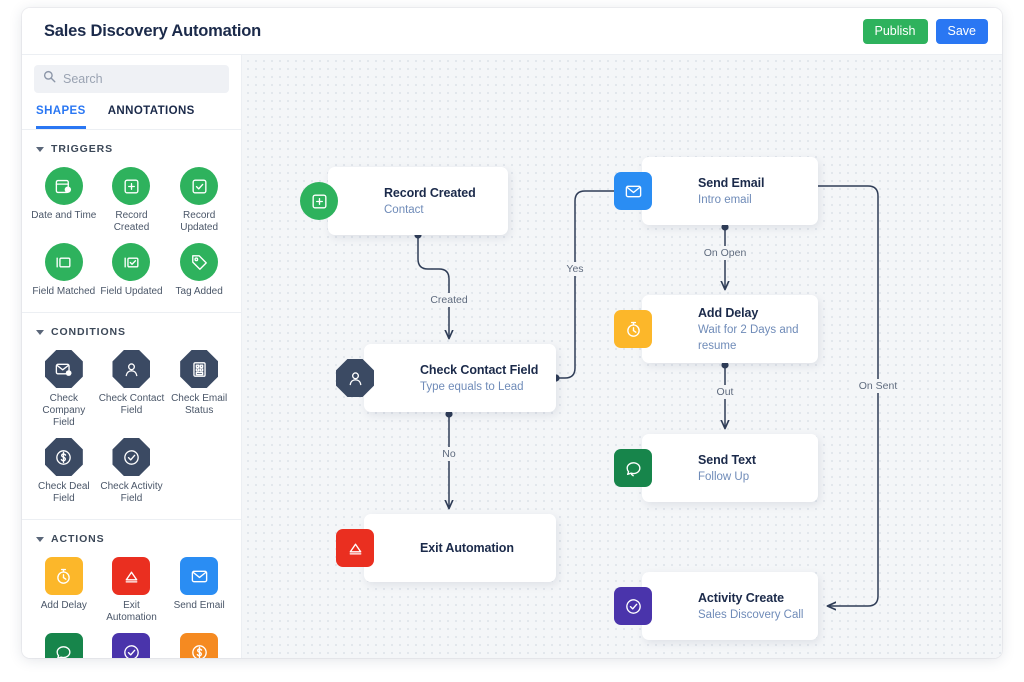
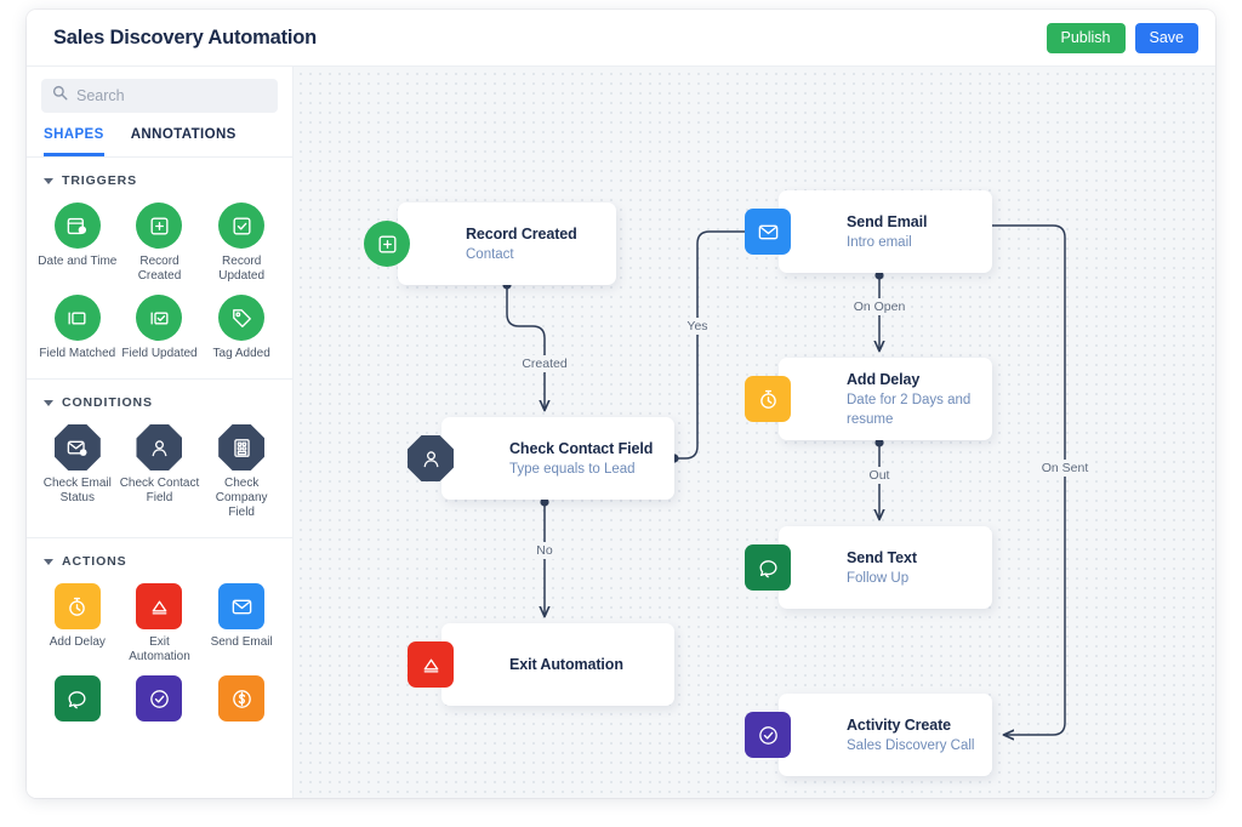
  Sales Discovery Automation
  Publish
  Save
  Search
  SHAPES
  ANNOTATIONS
  TRIGGERS
  Date and Time
  Record Created
  Record Updated
  Field Matched
  Field Updated
  Tag Added
  CONDITIONS
- Check Company Field
+ Check Email Status
  Check Contact Field
- Check Email Status
+ Check Company Field
- Check Deal Field
- Check Activity Field
  ACTIONS
  Add Delay
  Exit Automation
  Send Email
  Record Created
  Contact
  Check Contact Field
  Type equals to Lead
  Exit Automation
  Send Email
  Intro email
  Add Delay
- Wait for 2 Days and resume
+ Date for 2 Days and resume
  Send Text
  Follow Up
  Activity Create
  Sales Discovery Call
  Created
  Yes
  No
  On Open
  Out
  On Sent
